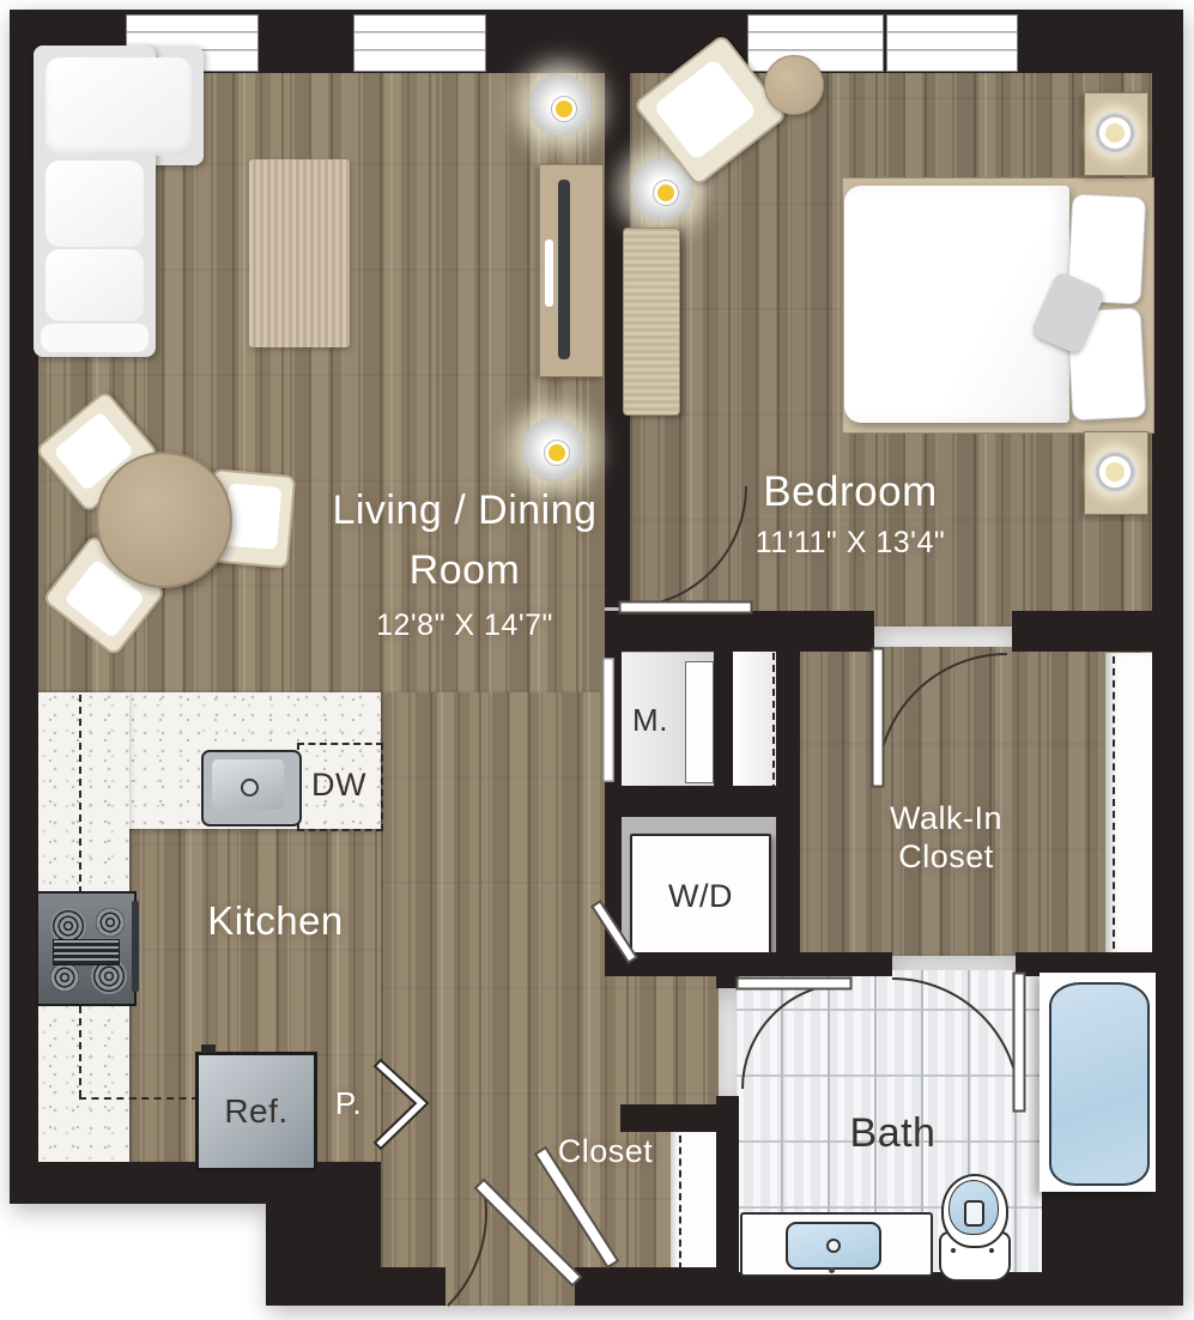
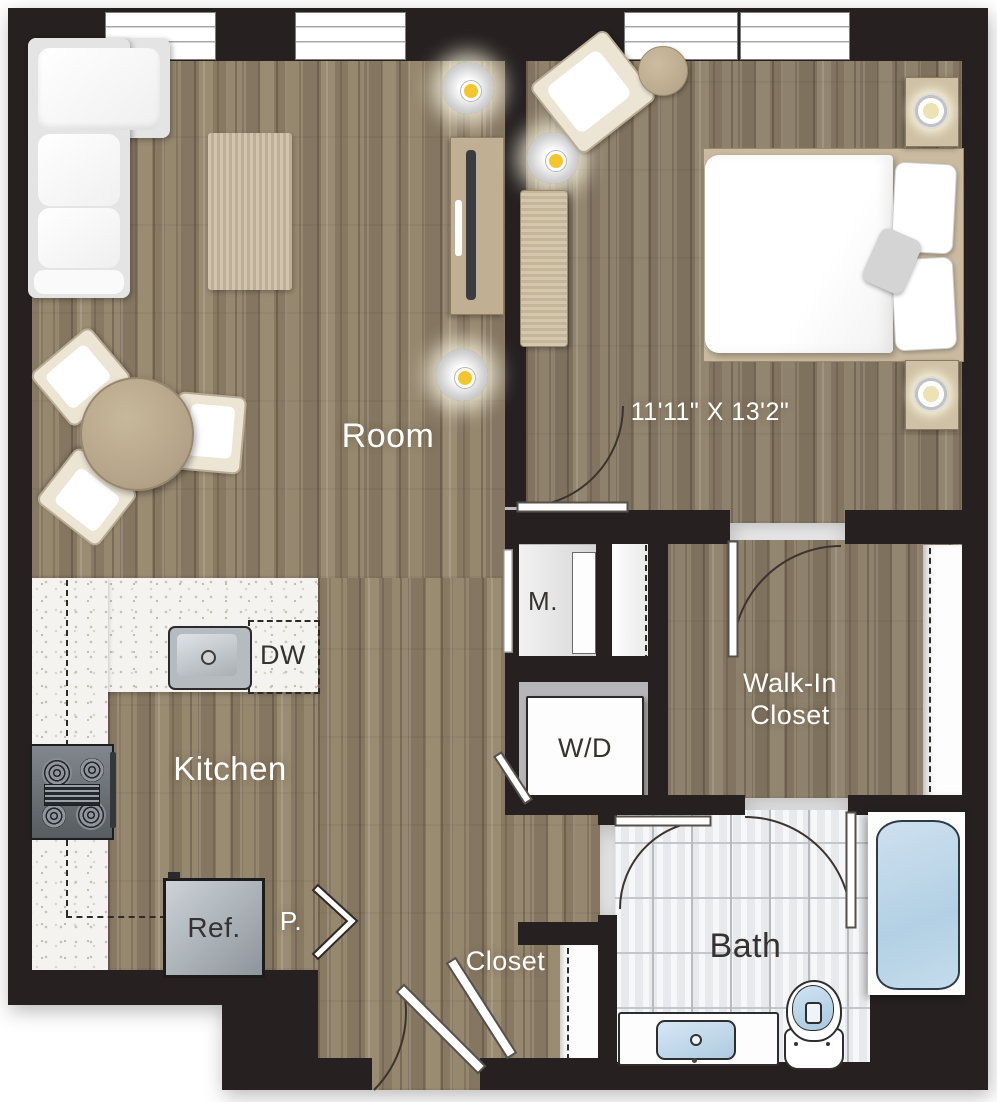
  W/D
  Ref.
- Living / Dining
  Room
- 12'8" X 14'7"
- Bedroom
- 11'11" X 13'4"
+ 11'11" X 13'2"
  Kitchen
  Walk-In
  Closet
  Bath
  Closet
  DW
  M.
  P.
